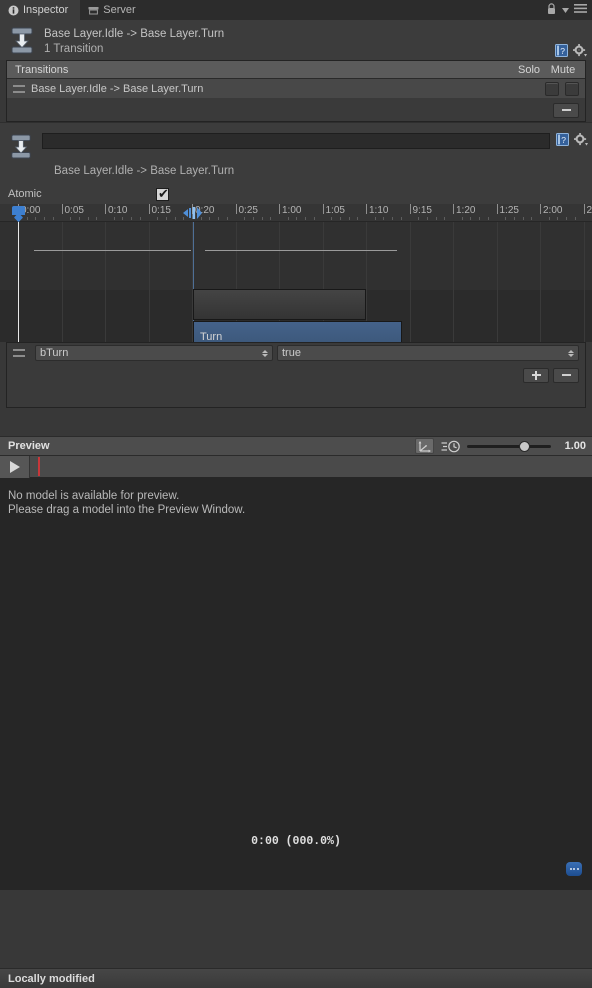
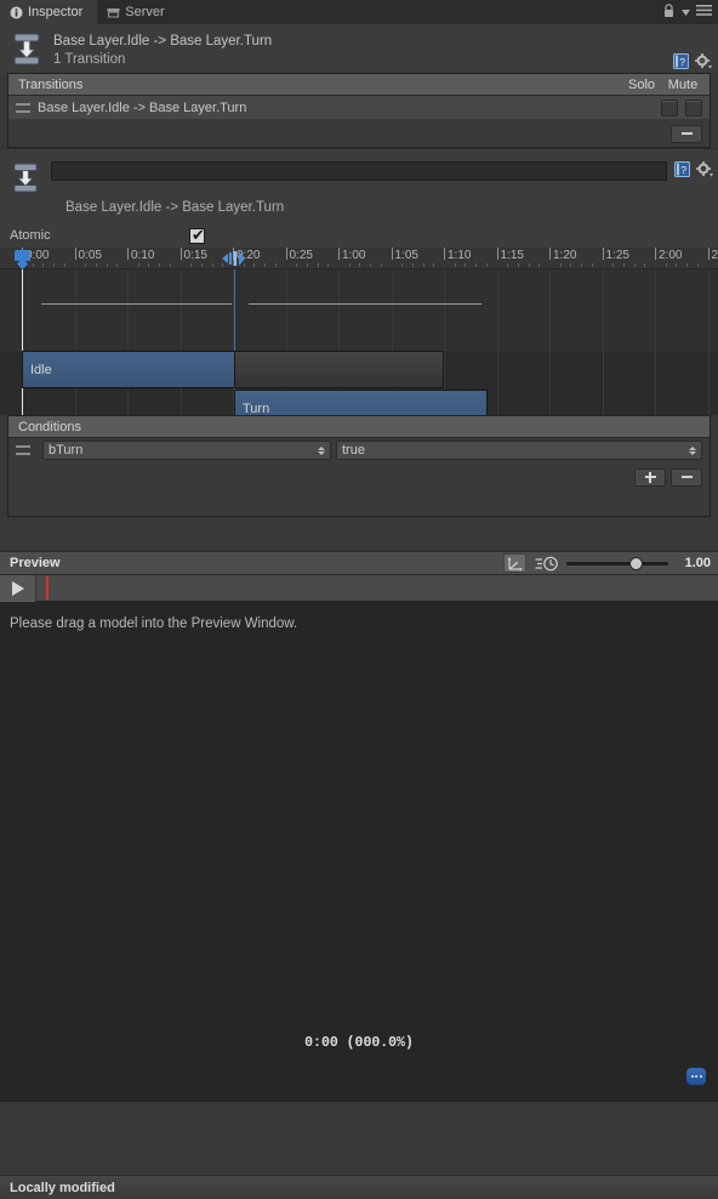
  Inspector
  Server
  Base Layer.Idle -> Base Layer.Turn
  1 Transition
  ?
  Transitions
  Solo
  Mute
  Base Layer.Idle -> Base Layer.Turn
  ?
  Base Layer.Idle -> Base Layer.Turn
  Atomic
  ✔
  :00
  0:05
  0:10
  0:15
  :20
  0:25
  1:00
  1:05
  1:10
- 9:15
+ 1:15
  1:20
  1:25
  2:00
  2
+ Idle
  Turn
+ Conditions
  bTurn
  true
  Preview
  1.00
- No model is available for preview.
  Please drag a model into the Preview Window.
  0:00 (000.0%)
  Locally modified
